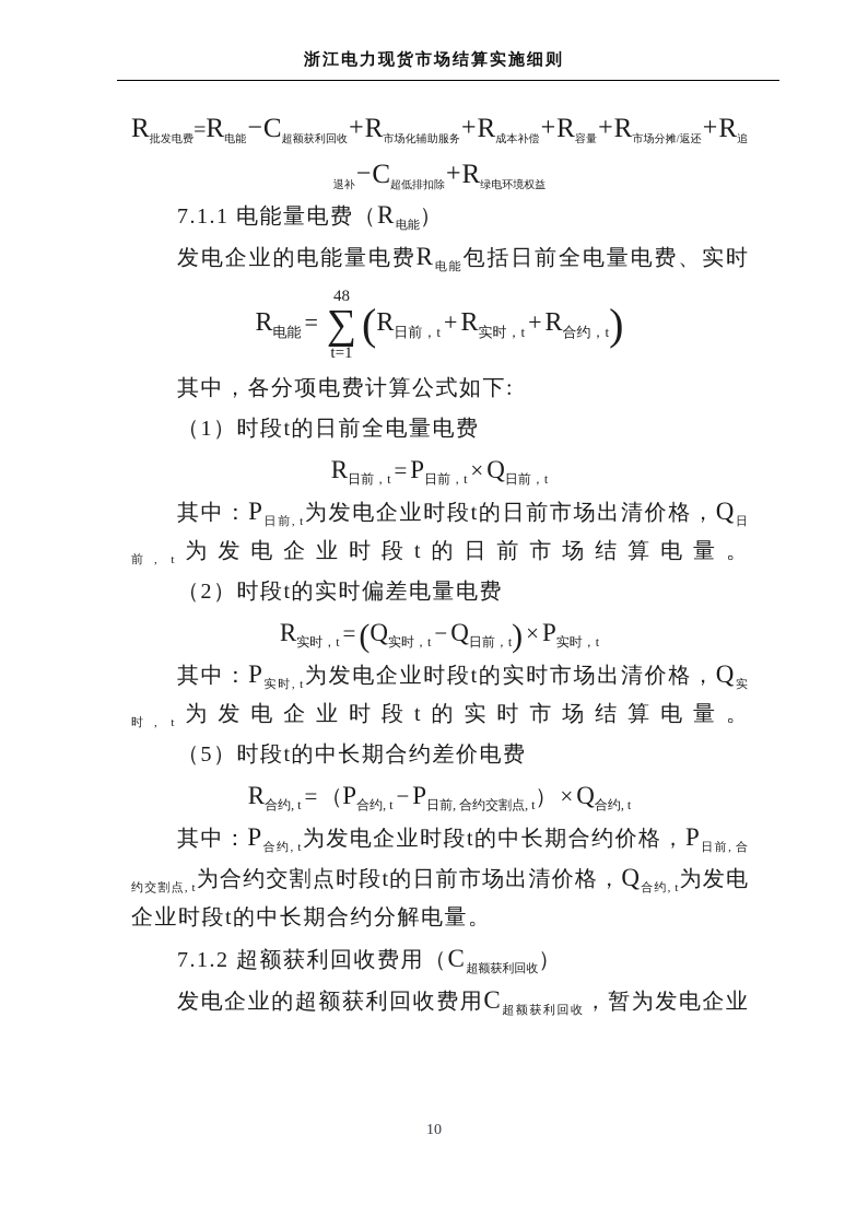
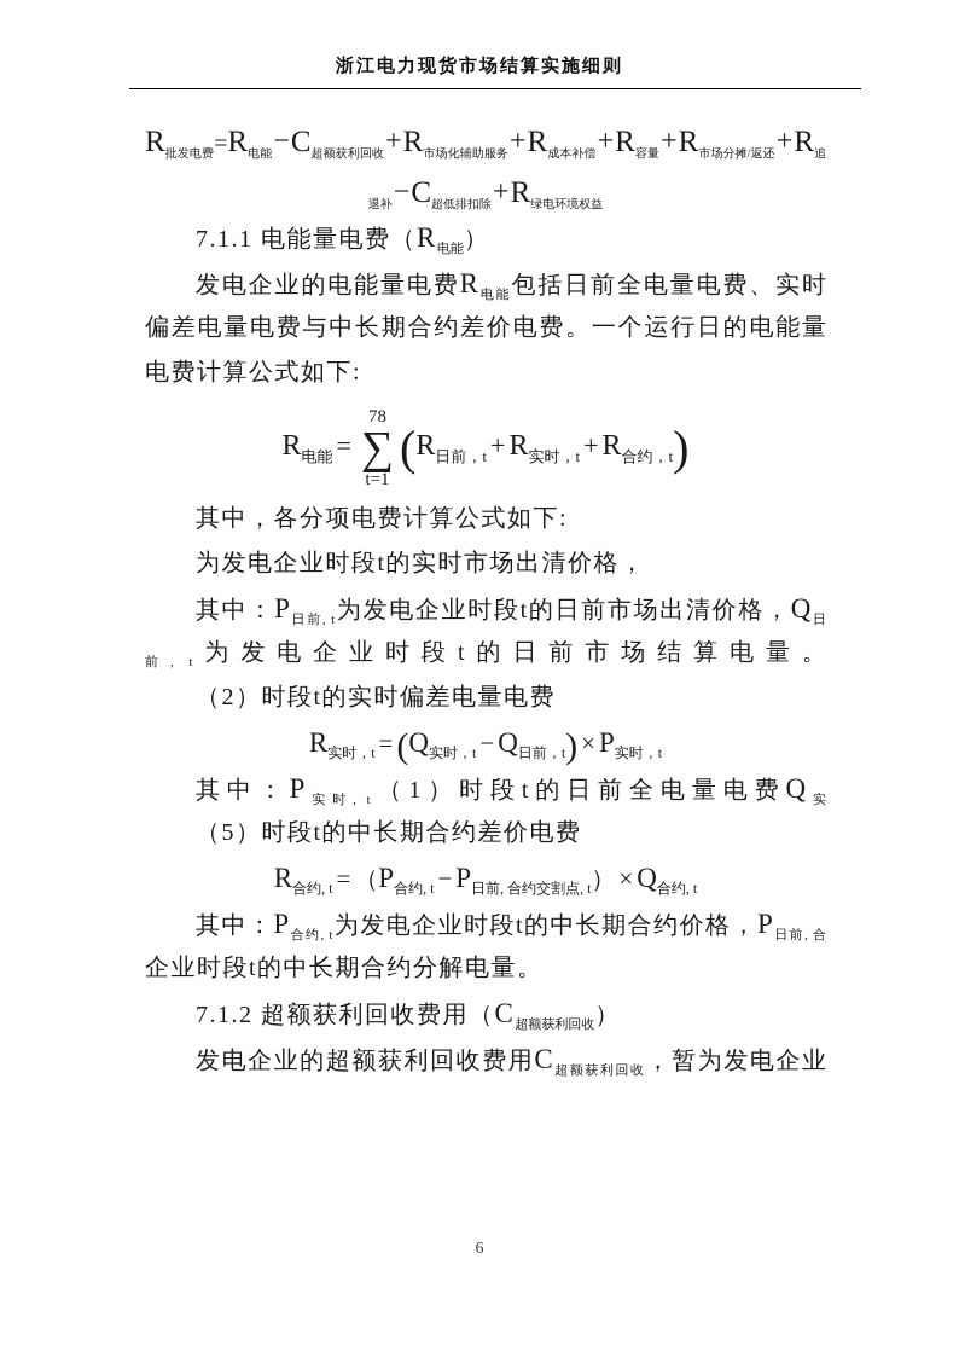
  浙江电力现货市场结算实施细则
  R批发电费=R电能−C超额获利回收+R市场化辅助服务+R成本补偿+R容量+R市场分摊/返还+R追
  退补−C超低排扣除+R绿电环境权益
  7.1.1 电能量电费（R电能）
  发电企业的电能量电费R电能包括日前全电量电费、实时
+ 偏差电量电费与中长期合约差价电费。一个运行日的电能量
+ 电费计算公式如下:
  R电能=
- 48
+ 78
  ∑
  t=1
  (R日前，t+R实时，t+R合约，t)
  其中，各分项电费计算公式如下:
- （1）时段t的日前全电量电费
+ 为发电企业时段t的实时市场出清价格，
- R日前，t= P日前，t× Q日前，t
  其中：P日前, t为发电企业时段t的日前市场出清价格，Q日
  前, t为发电企业时段t的日前市场结算电量。
  （2）时段t的实时偏差电量电费
  R实时，t= (Q实时，t− Q日前，t) × P实时，t
- 其中：P实时, t为发电企业时段t的实时市场出清价格，Q实
+ 其中：P实时, t（1）时段t的日前全电量电费Q实
- 时, t为发电企业时段t的实时市场结算电量。
  （5）时段t的中长期合约差价电费
  R合约, t= （P合约, t− P日前, 合约交割点, t） × Q合约, t
  其中：P合约, t为发电企业时段t的中长期合约价格，P日前, 合
- 约交割点, t为合约交割点时段t的日前市场出清价格，Q合约, t为发电
  企业时段t的中长期合约分解电量。
  7.1.2 超额获利回收费用（C超额获利回收）
  发电企业的超额获利回收费用C超额获利回收，暂为发电企业
- 10
+ 6
